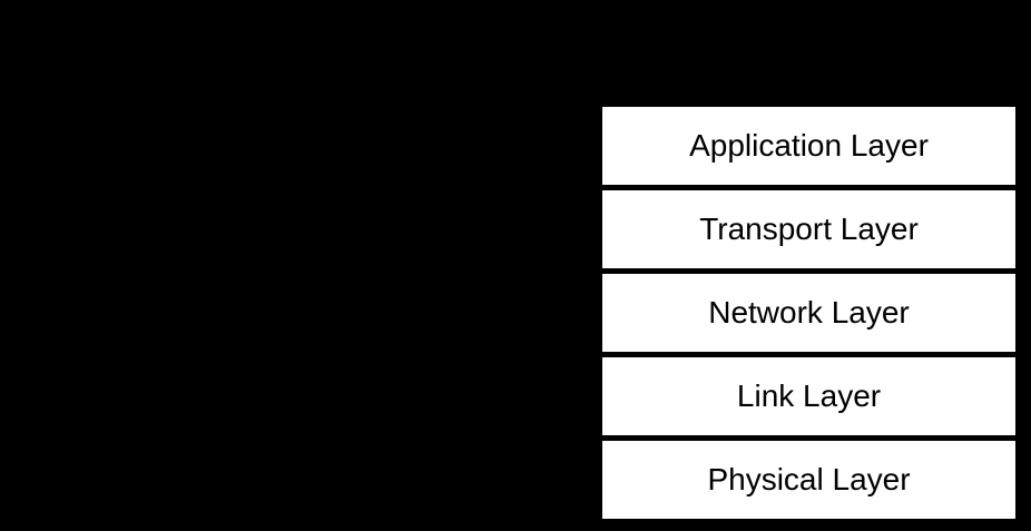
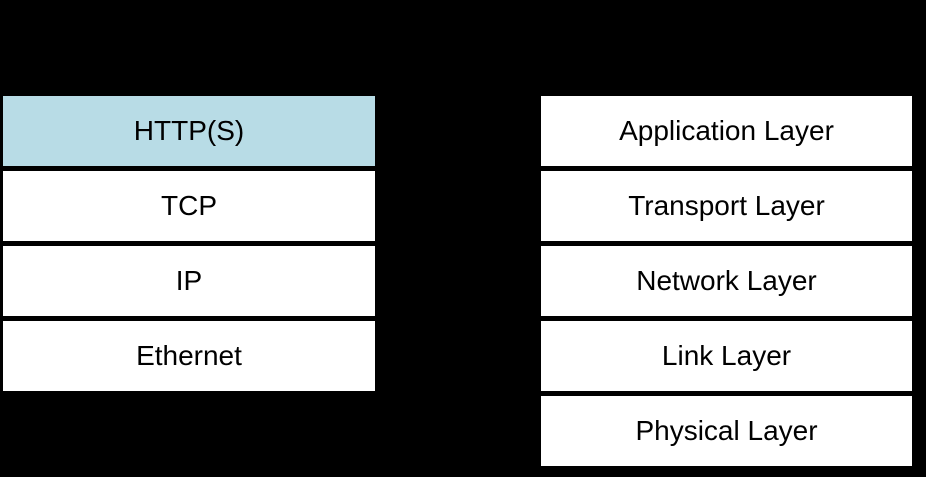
+ HTTP(S)
+ TCP
+ IP
+ Ethernet
  Application Layer
  Transport Layer
  Network Layer
  Link Layer
  Physical Layer
